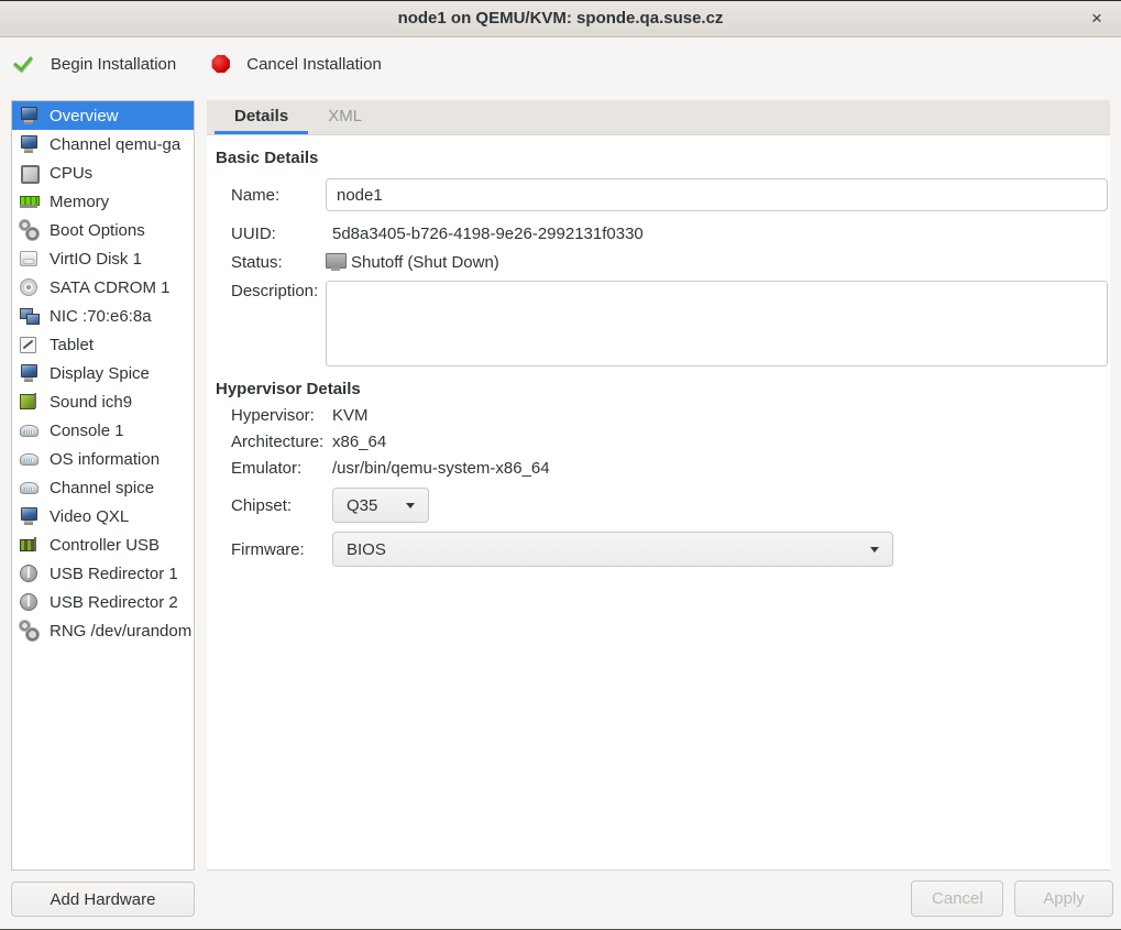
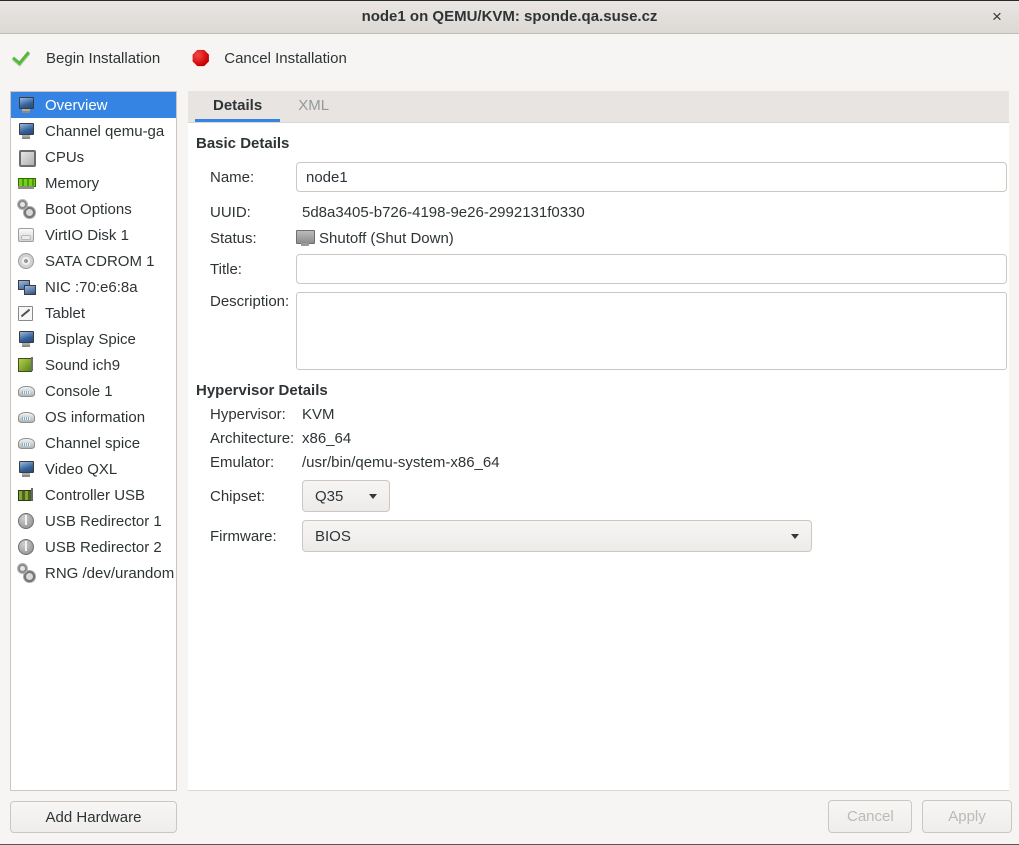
  node1 on QEMU/KVM: sponde.qa.suse.cz
  ×
  Begin Installation
  Cancel Installation
  Overview
  Channel qemu-ga
  CPUs
  Memory
  Boot Options
  VirtIO Disk 1
  SATA CDROM 1
  NIC :70:e6:8a
  Tablet
  Display Spice
  Sound ich9
  Console 1
  OS information
  Channel spice
  Video QXL
  Controller USB
  USB Redirector 1
  USB Redirector 2
  RNG /dev/urandom
  Add Hardware
  Details
  XML
  Basic Details
  Name:
  node1
  UUID:
  5d8a3405-b726-4198-9e26-2992131f0330
  Status:
  Shutoff (Shut Down)
+ Title:
  Description:
  Hypervisor Details
  Hypervisor:
  KVM
  Architecture:
  x86_64
  Emulator:
  /usr/bin/qemu-system-x86_64
  Chipset:
  Q35
  Firmware:
  BIOS
  Cancel
  Apply
